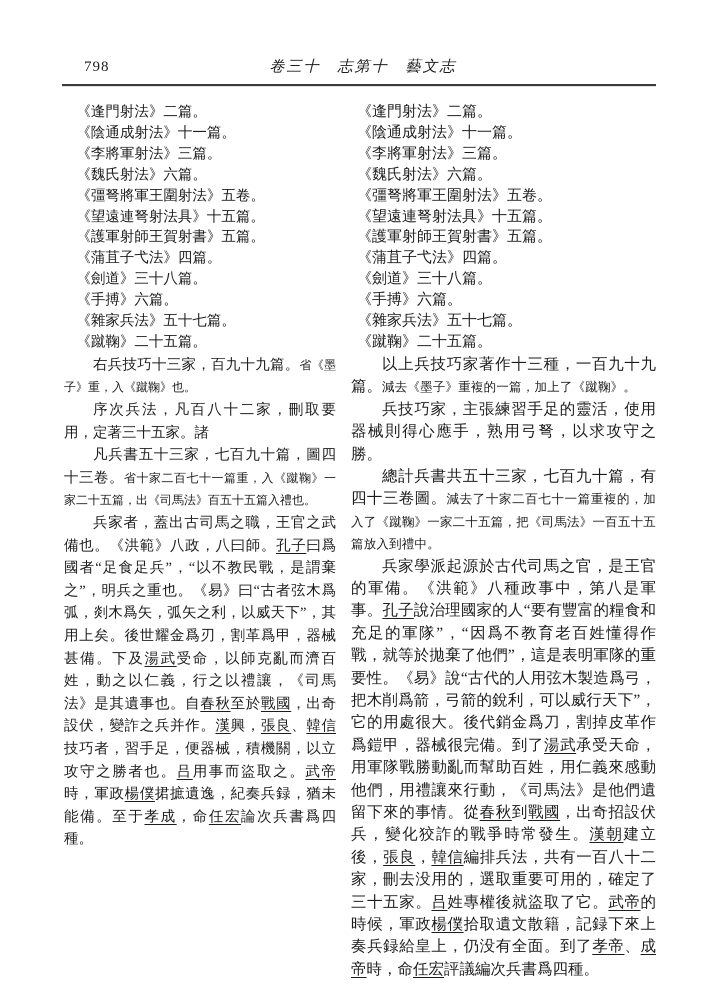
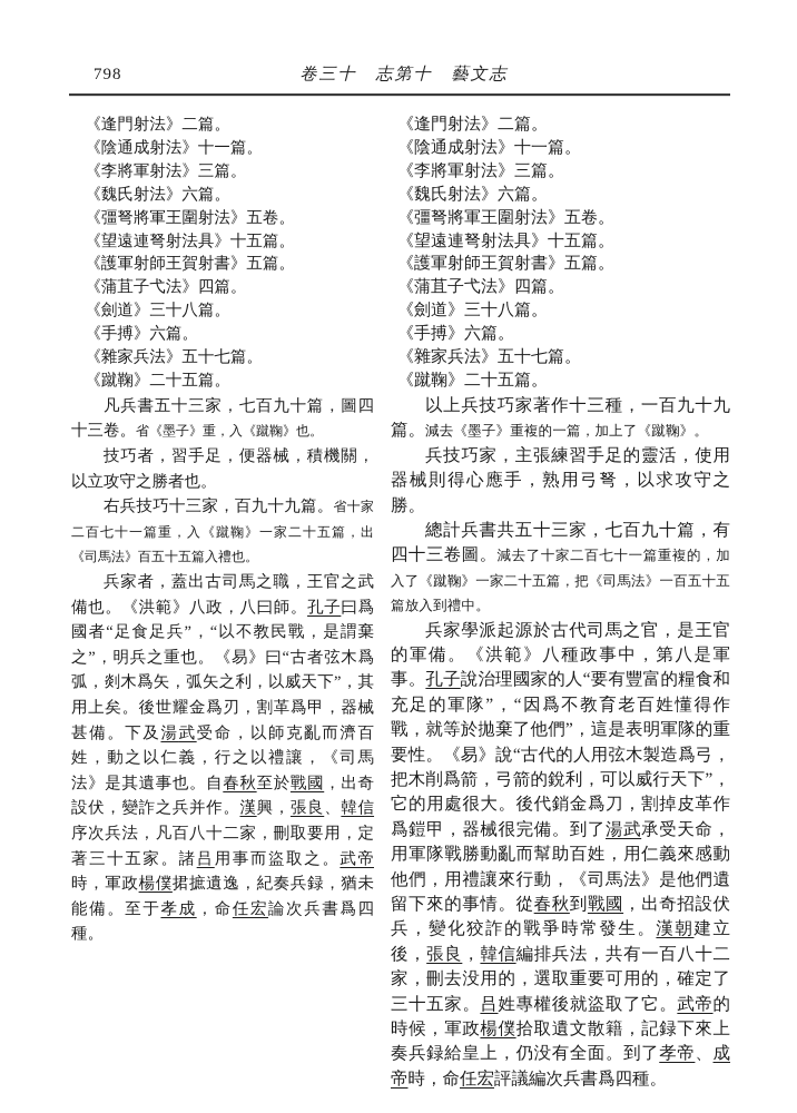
  798
  卷三十 志第十 藝文志
  《逢門射法》二篇。
  《陰通成射法》十一篇。
  《李將軍射法》三篇。
  《魏氏射法》六篇。
  《彊弩將軍王圍射法》五卷。
  《望遠連弩射法具》十五篇。
  《護軍射師王賀射書》五篇。
  《蒲苴子弋法》四篇。
  《劍道》三十八篇。
  《手搏》六篇。
  《雜家兵法》五十七篇。
  《蹴鞠》二十五篇。
- 右兵技巧十三家，百九十九篇。省《墨子》重，入《蹴鞠》也。
+ 凡兵書五十三家，七百九十篇，圖四十三卷。省《墨子》重，入《蹴鞠》也。
- 序次兵法，凡百八十二家，刪取要用，定著三十五家。諸
+ 技巧者，習手足，便器械，積機關，以立攻守之勝者也。
- 凡兵書五十三家，七百九十篇，圖四十三卷。省十家二百七十一篇重，入《蹴鞠》一家二十五篇，出《司馬法》百五十五篇入禮也。
+ 右兵技巧十三家，百九十九篇。省十家二百七十一篇重，入《蹴鞠》一家二十五篇，出《司馬法》百五十五篇入禮也。
- 兵家者，蓋出古司馬之職，王官之武備也。《洪範》八政，八曰師。孔子曰爲國者“足食足兵”，“以不教民戰，是謂棄之”，明兵之重也。《易》曰“古者弦木爲弧，剡木爲矢，弧矢之利，以威天下”，其用上矣。後世耀金爲刃，割革爲甲，器械甚備。下及湯武受命，以師克亂而濟百姓，動之以仁義，行之以禮讓，《司馬法》是其遺事也。自春秋至於戰國，出奇設伏，變詐之兵并作。漢興，張良、韓信技巧者，習手足，便器械，積機關，以立攻守之勝者也。吕用事而盜取之。武帝時，軍政楊僕捃摭遺逸，紀奏兵録，猶未能備。至于孝成，命任宏論次兵書爲四種。
+ 兵家者，蓋出古司馬之職，王官之武備也。《洪範》八政，八曰師。孔子曰爲國者“足食足兵”，“以不教民戰，是謂棄之”，明兵之重也。《易》曰“古者弦木爲弧，剡木爲矢，弧矢之利，以威天下”，其用上矣。後世耀金爲刃，割革爲甲，器械甚備。下及湯武受命，以師克亂而濟百姓，動之以仁義，行之以禮讓，《司馬法》是其遺事也。自春秋至於戰國，出奇設伏，變詐之兵并作。漢興，張良、韓信序次兵法，凡百八十二家，刪取要用，定著三十五家。諸吕用事而盜取之。武帝時，軍政楊僕捃摭遺逸，紀奏兵録，猶未能備。至于孝成，命任宏論次兵書爲四種。
  《逢門射法》二篇。
  《陰通成射法》十一篇。
  《李將軍射法》三篇。
  《魏氏射法》六篇。
  《彊弩將軍王圍射法》五卷。
  《望遠連弩射法具》十五篇。
  《護軍射師王賀射書》五篇。
  《蒲苴子弋法》四篇。
  《劍道》三十八篇。
  《手搏》六篇。
  《雜家兵法》五十七篇。
  《蹴鞠》二十五篇。
  以上兵技巧家著作十三種，一百九十九篇。減去《墨子》重複的一篇，加上了《蹴鞠》。
  兵技巧家，主張練習手足的靈活，使用器械則得心應手，熟用弓弩，以求攻守之勝。
  總計兵書共五十三家，七百九十篇，有四十三卷圖。減去了十家二百七十一篇重複的，加入了《蹴鞠》一家二十五篇，把《司馬法》一百五十五篇放入到禮中。
  兵家學派起源於古代司馬之官，是王官的軍備。《洪範》八種政事中，第八是軍事。孔子說治理國家的人“要有豐富的糧食和充足的軍隊”，“因爲不教育老百姓懂得作戰，就等於拋棄了他們”，這是表明軍隊的重要性。《易》說“古代的人用弦木製造爲弓，把木削爲箭，弓箭的銳利，可以威行天下”，它的用處很大。後代銷金爲刀，割掉皮革作爲鎧甲，器械很完備。到了湯武承受天命，用軍隊戰勝動亂而幫助百姓，用仁義來感動他們，用禮讓來行動，《司馬法》是他們遺留下來的事情。從春秋到戰國，出奇招設伏兵，變化狡詐的戰爭時常發生。漢朝建立後，張良，韓信編排兵法，共有一百八十二家，刪去没用的，選取重要可用的，確定了三十五家。吕姓專權後就盜取了它。武帝的時候，軍政楊僕拾取遺文散籍，記録下來上奏兵録給皇上，仍没有全面。到了孝帝、成帝時，命任宏評議編次兵書爲四種。
